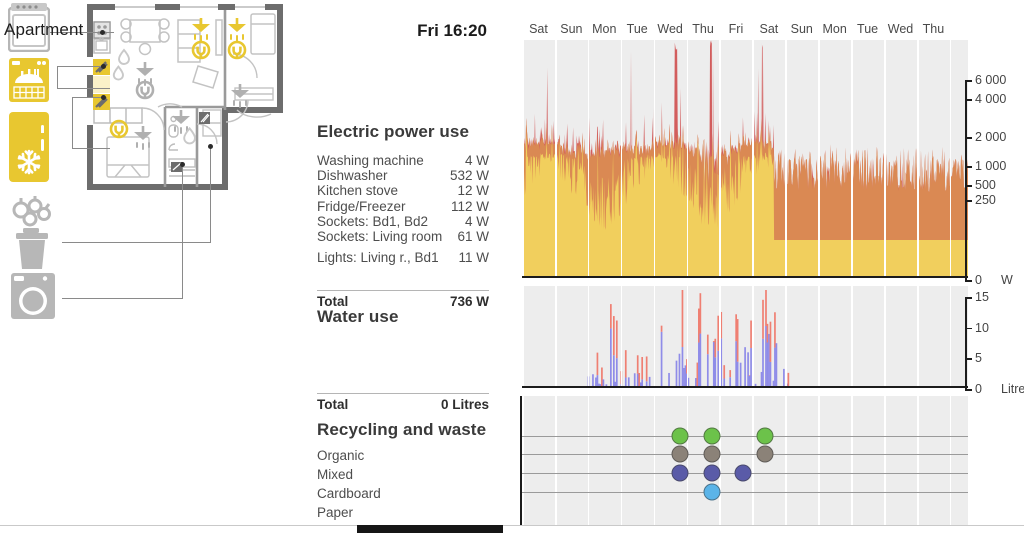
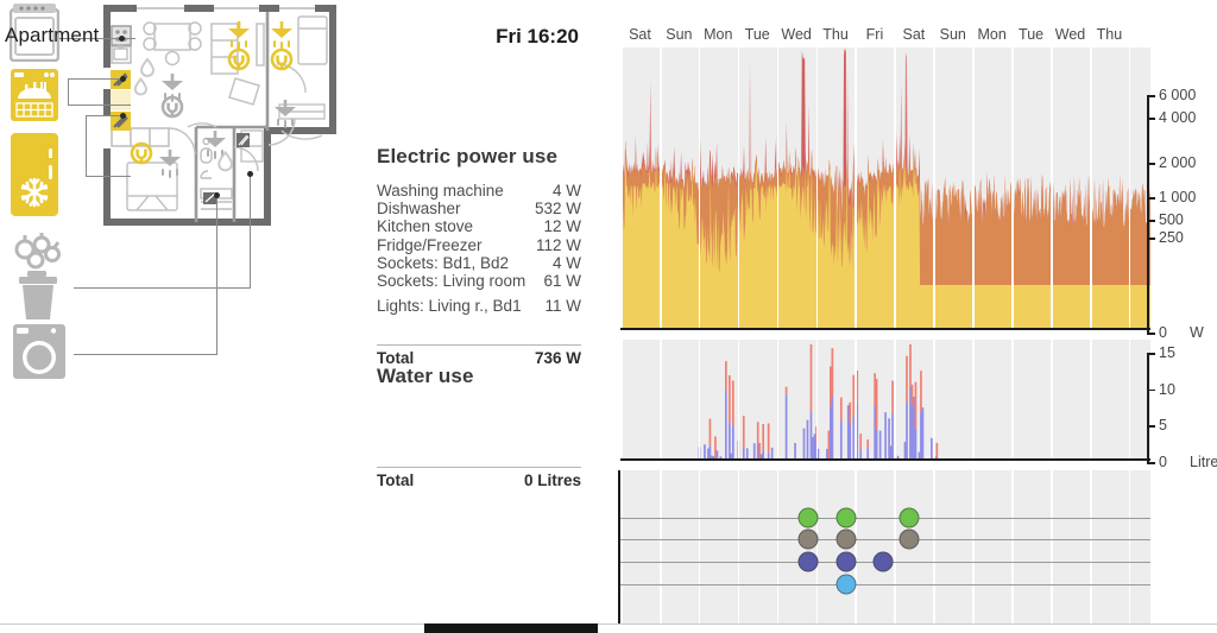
  Apartment
  Fri 16:20
  Electric power use
  Washing machine
  4 W
  Dishwasher
  532 W
  Kitchen stove
  12 W
  Fridge/Freezer
  112 W
  Sockets: Bd1, Bd2
  4 W
  Sockets: Living room
  61 W
  Lights: Living r., Bd1
  11 W
  Total
  736 W
  Water use
  Total
  0 Litres
- Recycling and waste
- Organic
- Mixed
- Cardboard
- Paper
  Sat
  Sun
  Mon
  Tue
  Wed
  Thu
  Fri
  Sat
  Sun
  Mon
  Tue
  Wed
  Thu
  6 000
  4 000
  2 000
  1 000
  500
  250
  0
  W
  15
  10
  5
  0
  Litre
